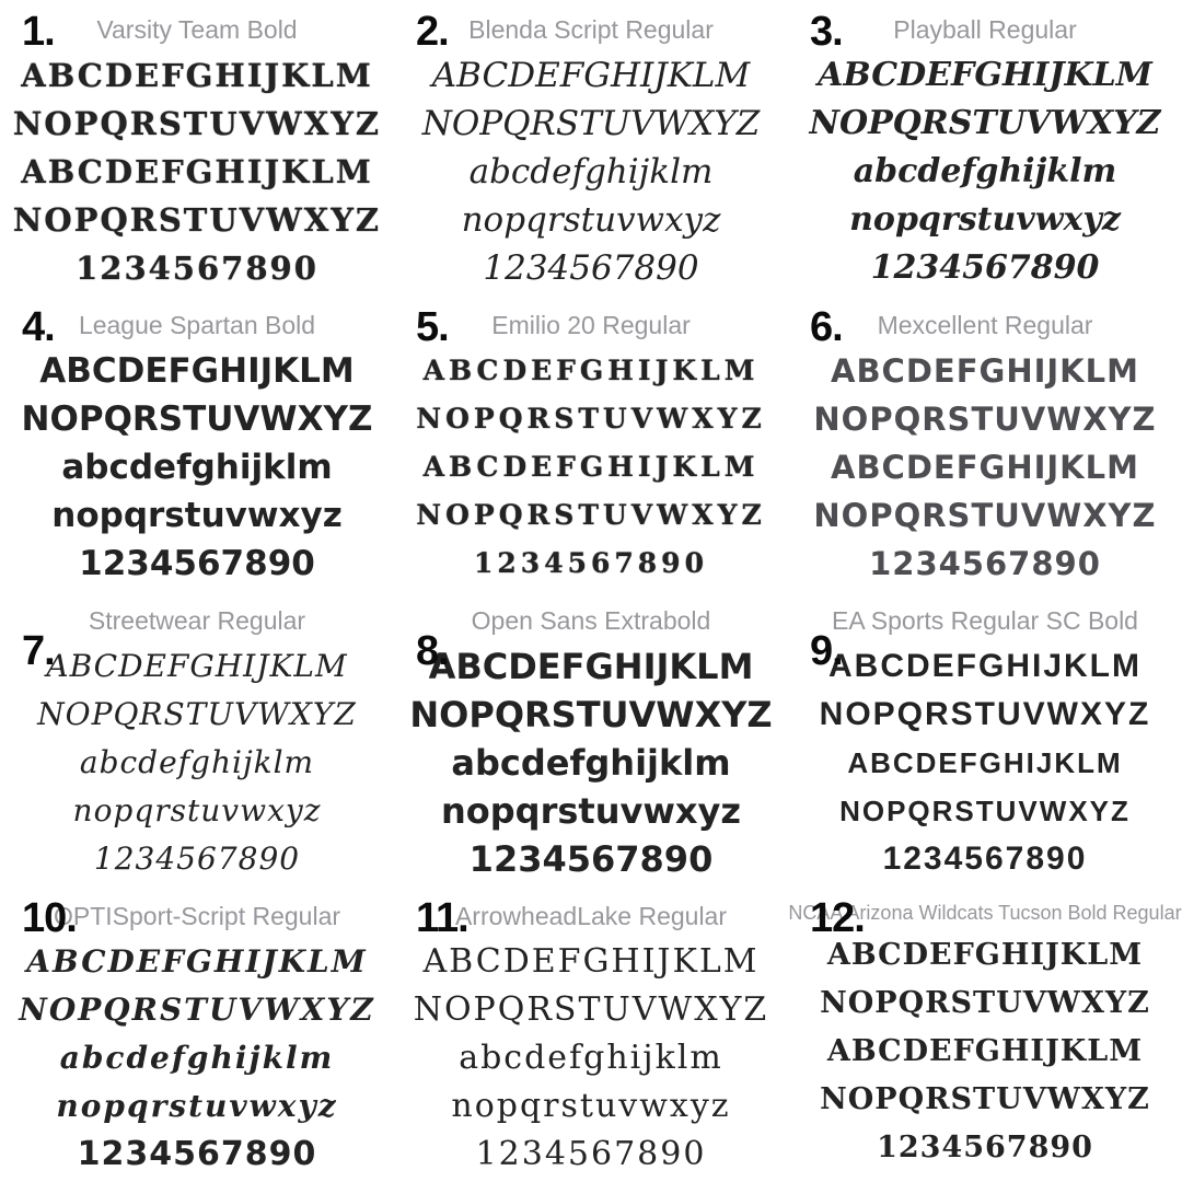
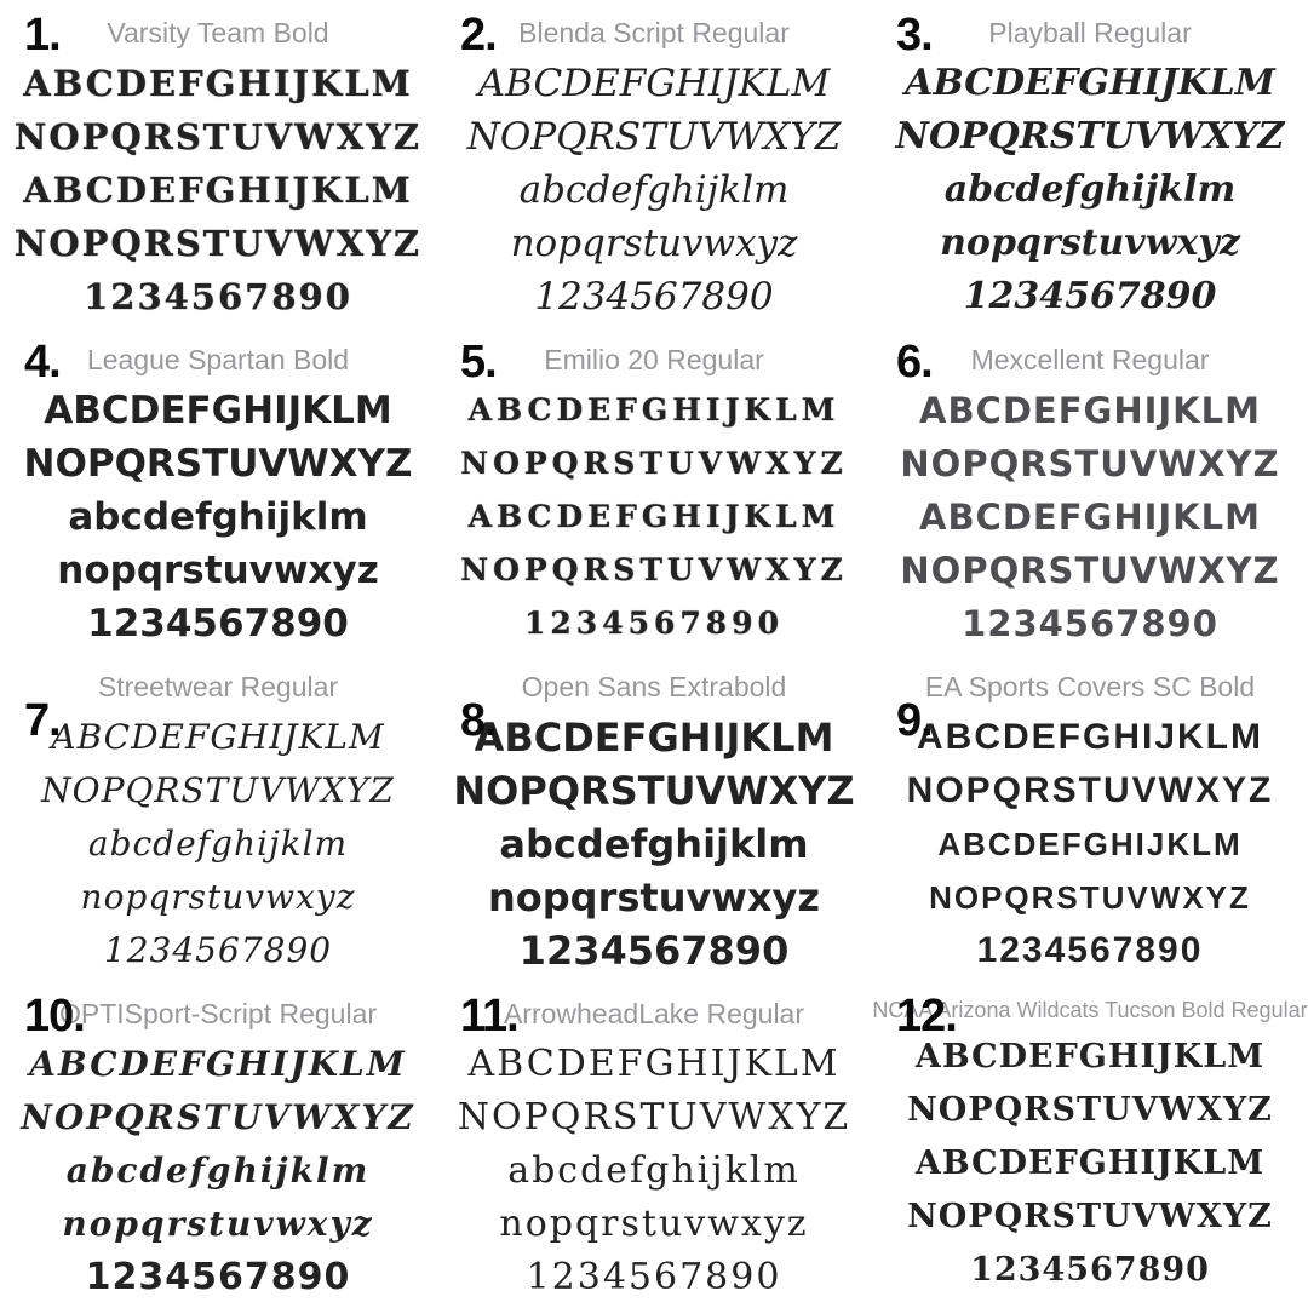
  1.
  Varsity Team Bold
  ABCDEFGHIJKLM
  NOPQRSTUVWXYZ
  ABCDEFGHIJKLM
  NOPQRSTUVWXYZ
  1234567890
  2.
  Blenda Script Regular
  ABCDEFGHIJKLM
  NOPQRSTUVWXYZ
  abcdefghijklm
  nopqrstuvwxyz
  1234567890
  3.
  Playball Regular
  ABCDEFGHIJKLM
  NOPQRSTUVWXYZ
  abcdefghijklm
  nopqrstuvwxyz
  1234567890
  4.
  League Spartan Bold
  ABCDEFGHIJKLM
  NOPQRSTUVWXYZ
  abcdefghijklm
  nopqrstuvwxyz
  1234567890
  5.
  Emilio 20 Regular
  ABCDEFGHIJKLM
  NOPQRSTUVWXYZ
  ABCDEFGHIJKLM
  NOPQRSTUVWXYZ
  1234567890
  6.
  Mexcellent Regular
  ABCDEFGHIJKLM
  NOPQRSTUVWXYZ
  ABCDEFGHIJKLM
  NOPQRSTUVWXYZ
  1234567890
  7.
  Streetwear Regular
  ABCDEFGHIJKLM
  NOPQRSTUVWXYZ
  abcdefghijklm
  nopqrstuvwxyz
  1234567890
  8.
  Open Sans Extrabold
  ABCDEFGHIJKLM
  NOPQRSTUVWXYZ
  abcdefghijklm
  nopqrstuvwxyz
  1234567890
  9.
- EA Sports Regular SC Bold
+ EA Sports Covers SC Bold
  ABCDEFGHIJKLM
  NOPQRSTUVWXYZ
  ABCDEFGHIJKLM
  NOPQRSTUVWXYZ
  1234567890
  10.
  OPTISport-Script Regular
  ABCDEFGHIJKLM
  NOPQRSTUVWXYZ
  abcdefghijklm
  nopqrstuvwxyz
  1234567890
  11.
  ArrowheadLake Regular
  ABCDEFGHIJKLM
  NOPQRSTUVWXYZ
  abcdefghijklm
  nopqrstuvwxyz
  1234567890
  12.
  NCAA Arizona Wildcats Tucson Bold Regular
  ABCDEFGHIJKLM
  NOPQRSTUVWXYZ
  ABCDEFGHIJKLM
  NOPQRSTUVWXYZ
  1234567890
